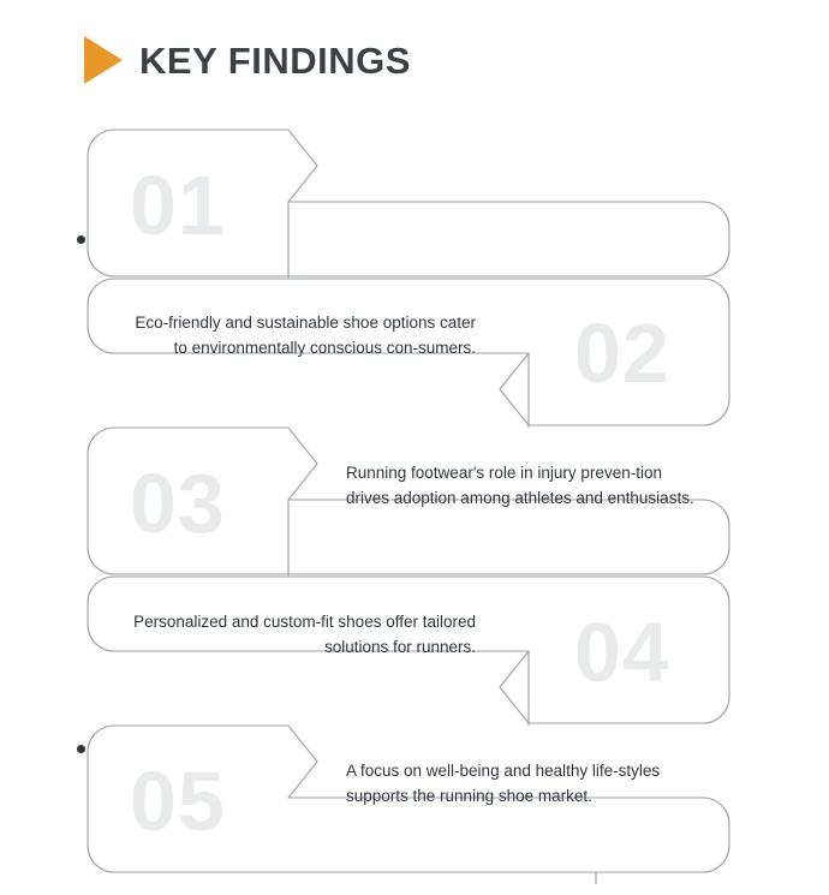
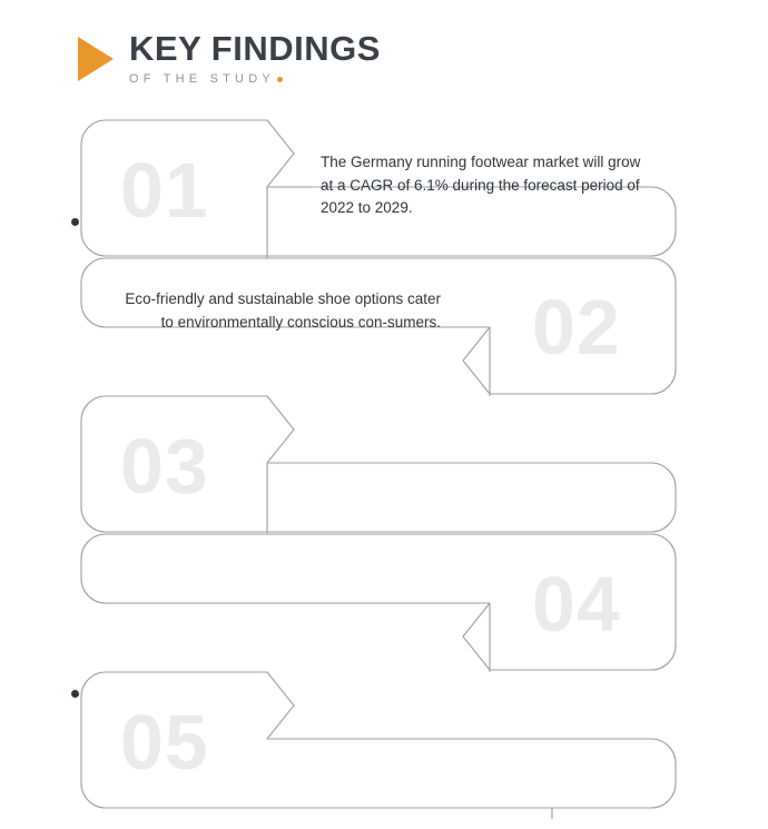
  KEY FINDINGS
+ OF THE STUDY
+ The Germany running footwear market will grow at a CAGR of 6.1% during the forecast period of 2022 to 2029.
  Eco-friendly and sustainable shoe options cater to environmentally conscious con-sumers.
- Running footwear's role in injury preven-tion drives adoption among athletes and enthusiasts.
- Personalized and custom-fit shoes offer tailored solutions for runners.
- A focus on well-being and healthy life-styles supports the running shoe market.
